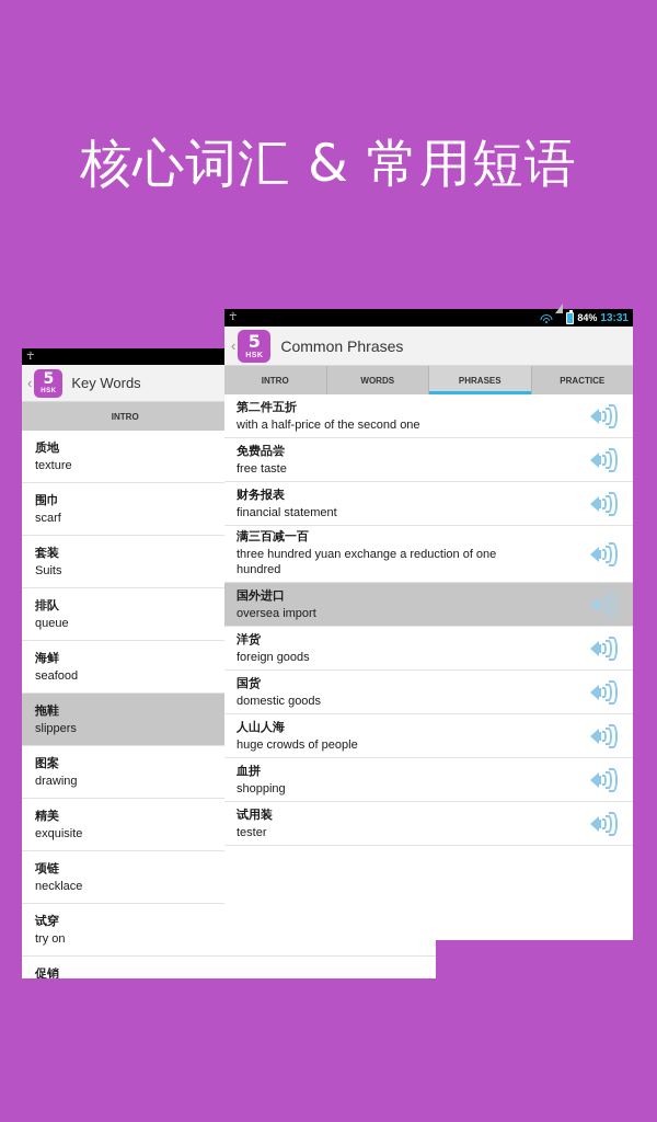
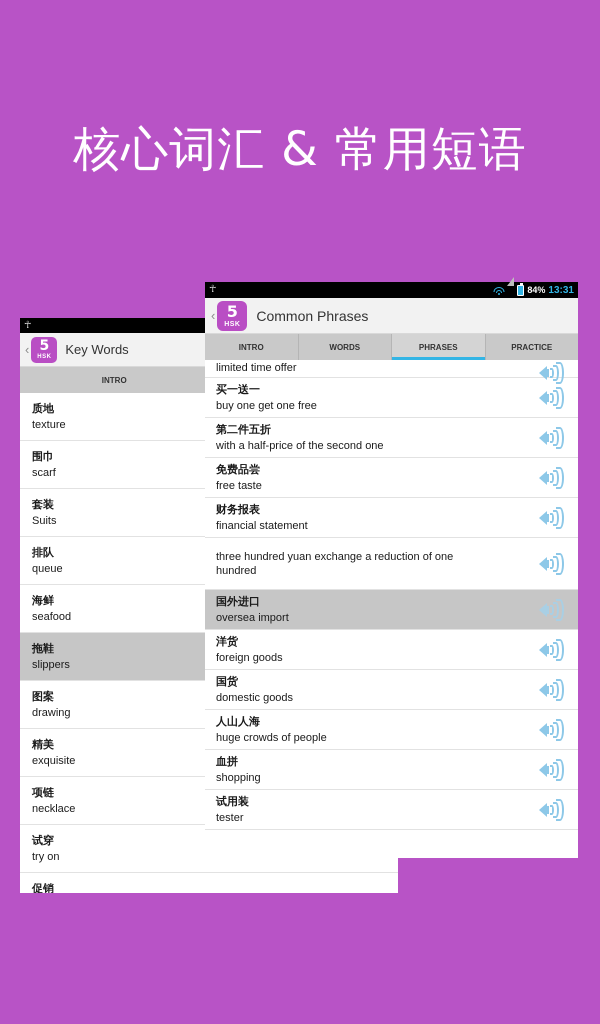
  核心词汇 & 常用短语
  ☥
  ‹
  5
  Key Words
  INTRO
  质地
  texture
  围巾
  scarf
  套装
  Suits
  排队
  queue
  海鲜
  seafood
  拖鞋
  slippers
  图案
  drawing
  精美
  exquisite
  项链
  necklace
  试穿
  try on
  促销
  ☥
  84%
  13:31
  ‹
  5
  Common Phrases
  INTRO
  WORDS
  PHRASES
  PRACTICE
+ limited time offer
+ 买一送一
+ buy one get one free
  第二件五折
  with a half-price of the second one
  免费品尝
  free taste
  财务报表
  financial statement
- 满三百减一百
  three hundred yuan exchange a reduction of one hundred
  国外进口
  oversea import
  洋货
  foreign goods
  国货
  domestic goods
  人山人海
  huge crowds of people
  血拼
  shopping
  试用装
  tester
